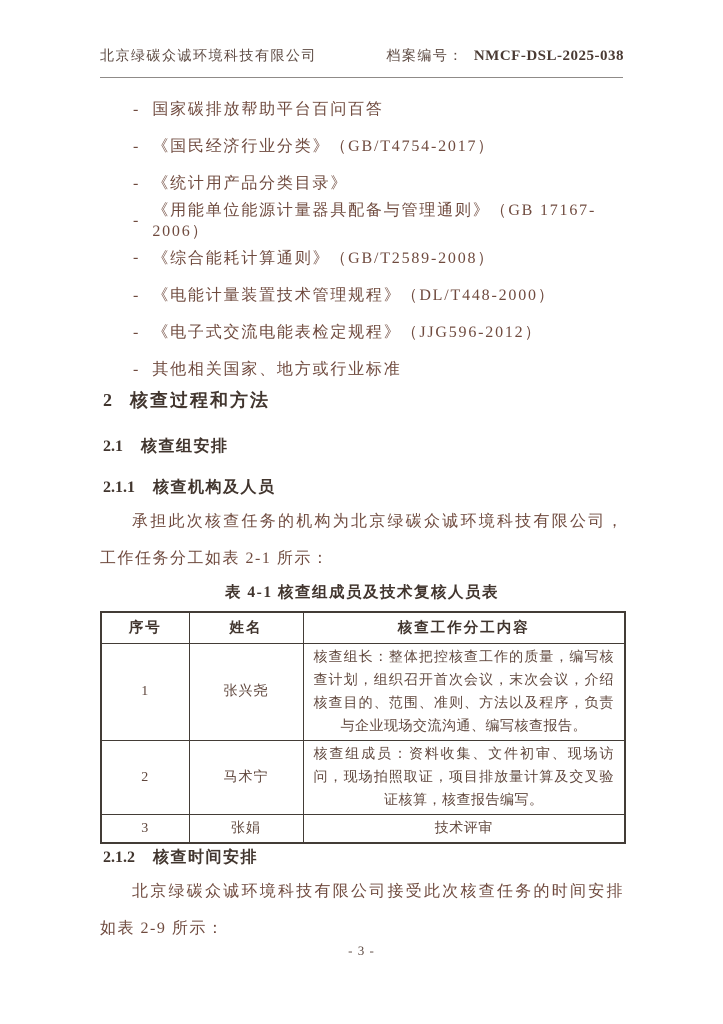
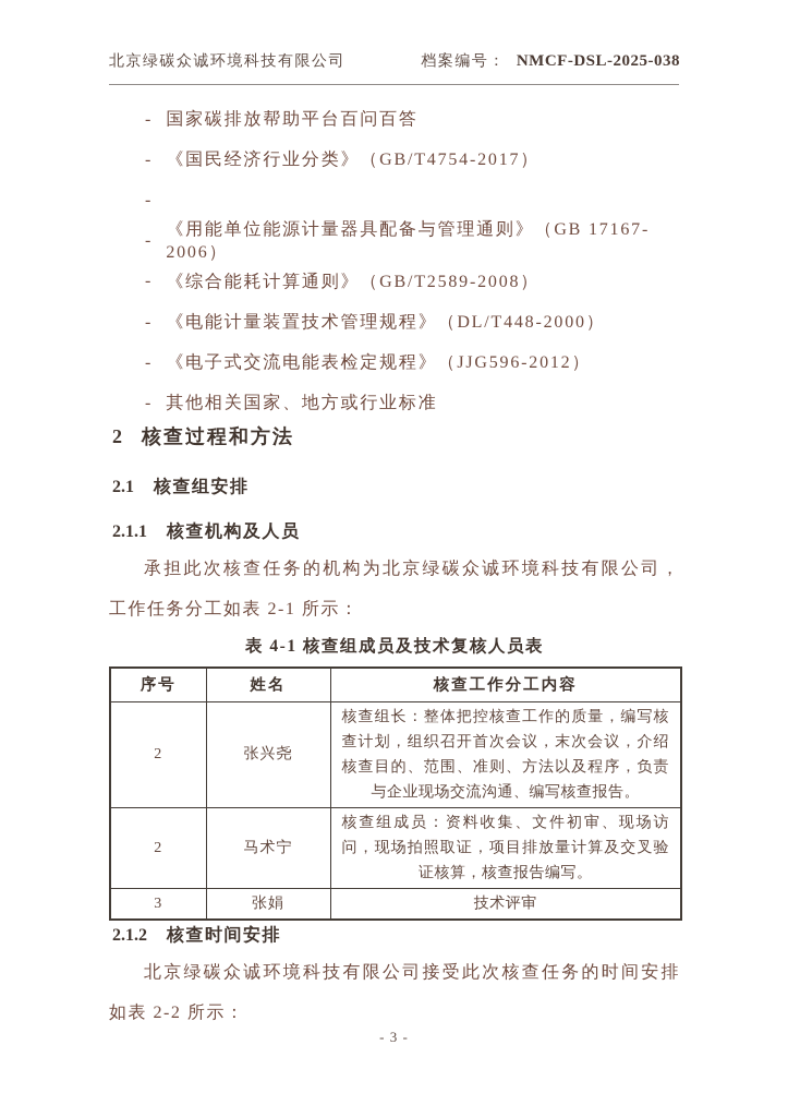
  北京绿碳众诚环境科技有限公司
  档案编号：
  NMCF-DSL-2025-038
  -
  国家碳排放帮助平台百问百答
  -
  《国民经济行业分类》（GB/T4754-2017）
  -
- 《统计用产品分类目录》
  -
  《用能单位能源计量器具配备与管理通则》（GB 17167-2006）
  -
  《综合能耗计算通则》（GB/T2589-2008）
  -
  《电能计量装置技术管理规程》（DL/T448-2000）
  -
  《电子式交流电能表检定规程》（JJG596-2012）
  -
  其他相关国家、地方或行业标准
  2 核查过程和方法
  2.1 核查组安排
  2.1.1 核查机构及人员
  承担此次核查任务的机构为北京绿碳众诚环境科技有限公司，
  工作任务分工如表 2-1 所示：
  表 4-1 核查组成员及技术复核人员表
  序号	姓名	核查工作分工内容
- 1	张兴尧	核查组长：整体把控核查工作的质量，编写核查计划，组织召开首次会议，末次会议，介绍核查目的、范围、准则、方法以及程序，负责与企业现场交流沟通、编写核查报告。
+ 2	张兴尧	核查组长：整体把控核查工作的质量，编写核查计划，组织召开首次会议，末次会议，介绍核查目的、范围、准则、方法以及程序，负责与企业现场交流沟通、编写核查报告。
  2	马术宁	核查组成员：资料收集、文件初审、现场访问，现场拍照取证，项目排放量计算及交叉验证核算，核查报告编写。
  3	张娟	技术评审
  2.1.2 核查时间安排
  北京绿碳众诚环境科技有限公司接受此次核查任务的时间安排
- 如表 2-9 所示：
+ 如表 2-2 所示：
  - 3 -
